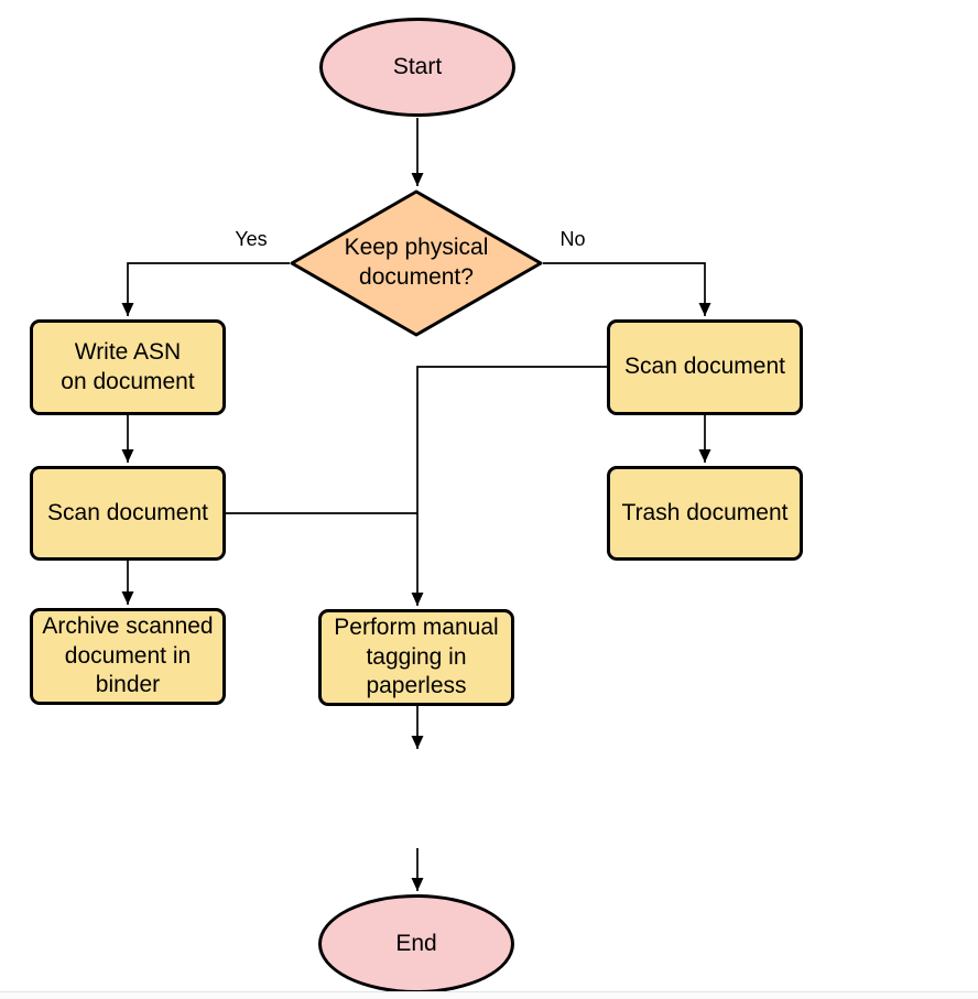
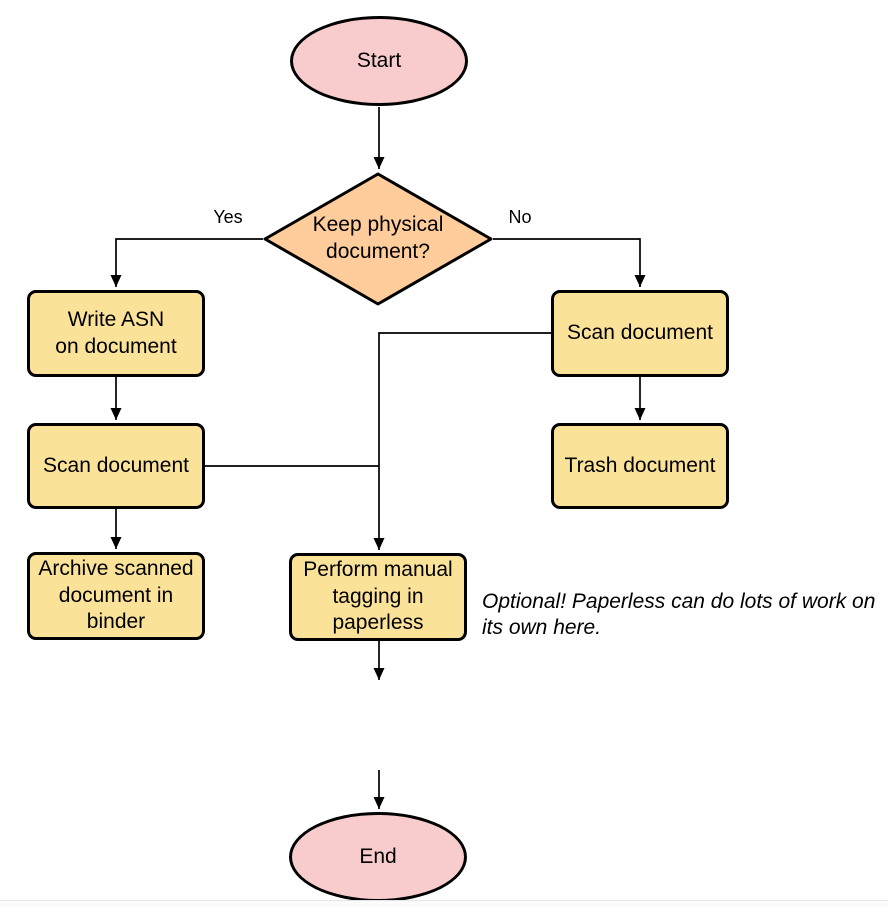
  Start
  Keep physical
  document?
  Yes
  No
  Write ASN
  on document
  Scan document
  Archive scanned
  document in
  binder
  Scan document
  Trash document
  Perform manual
  tagging in
  paperless
  End
+ Optional! Paperless can do lots of work on
+ its own here.
